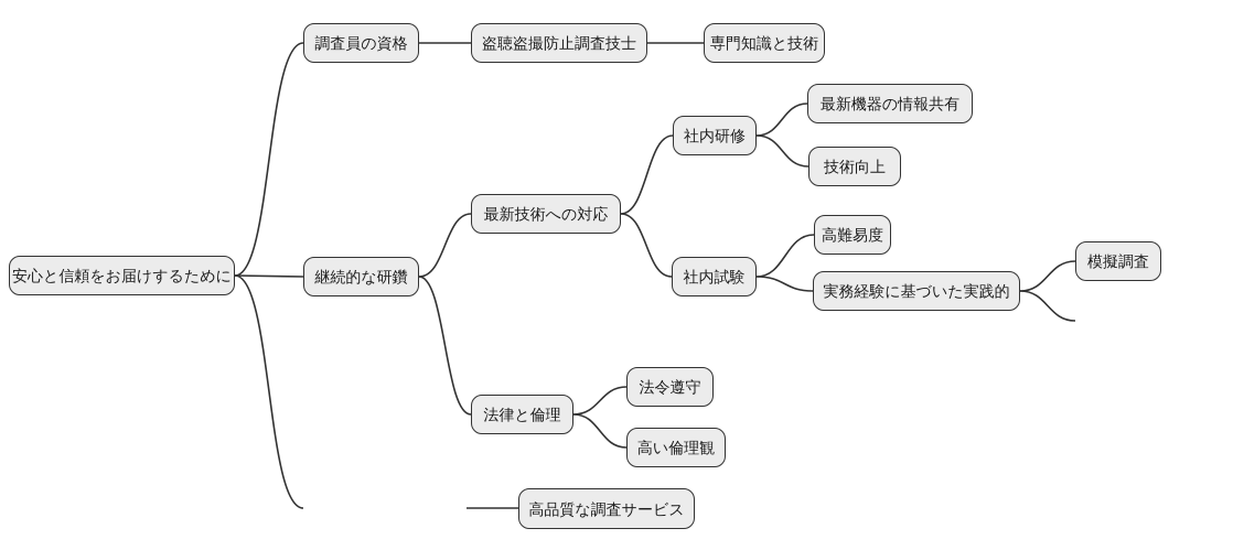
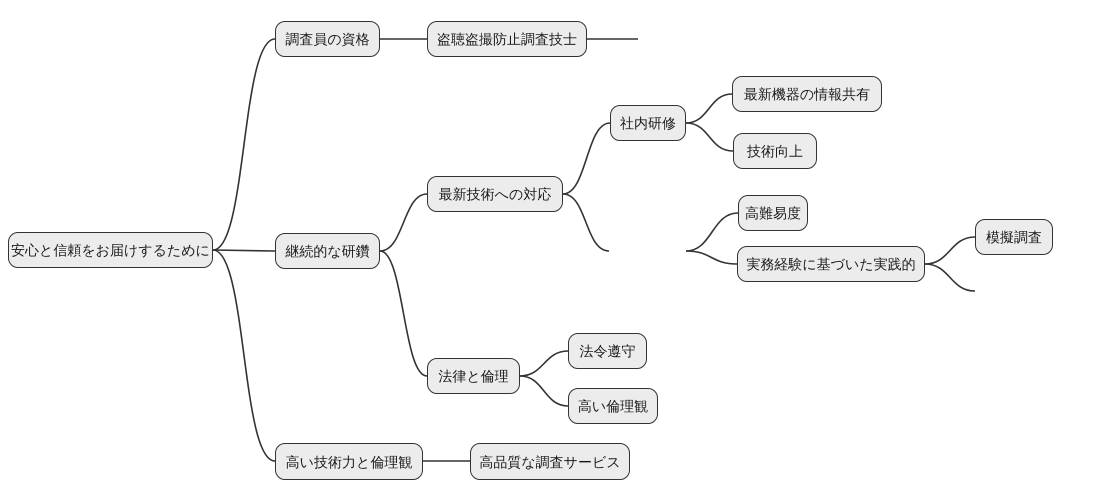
  安心と信頼をお届けするために
  調査員の資格
  盗聴盗撮防止調査技士
- 専門知識と技術
  継続的な研鑽
  最新技術への対応
  社内研修
  最新機器の情報共有
  技術向上
- 社内試験
  高難易度
  実務経験に基づいた実践的
  模擬調査
  法律と倫理
  法令遵守
  高い倫理観
+ 高い技術力と倫理観
  高品質な調査サービス
